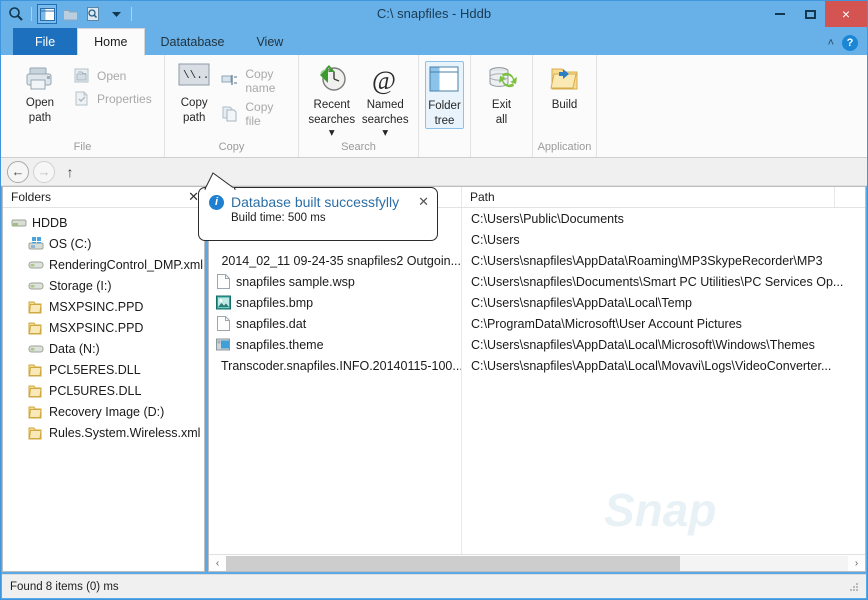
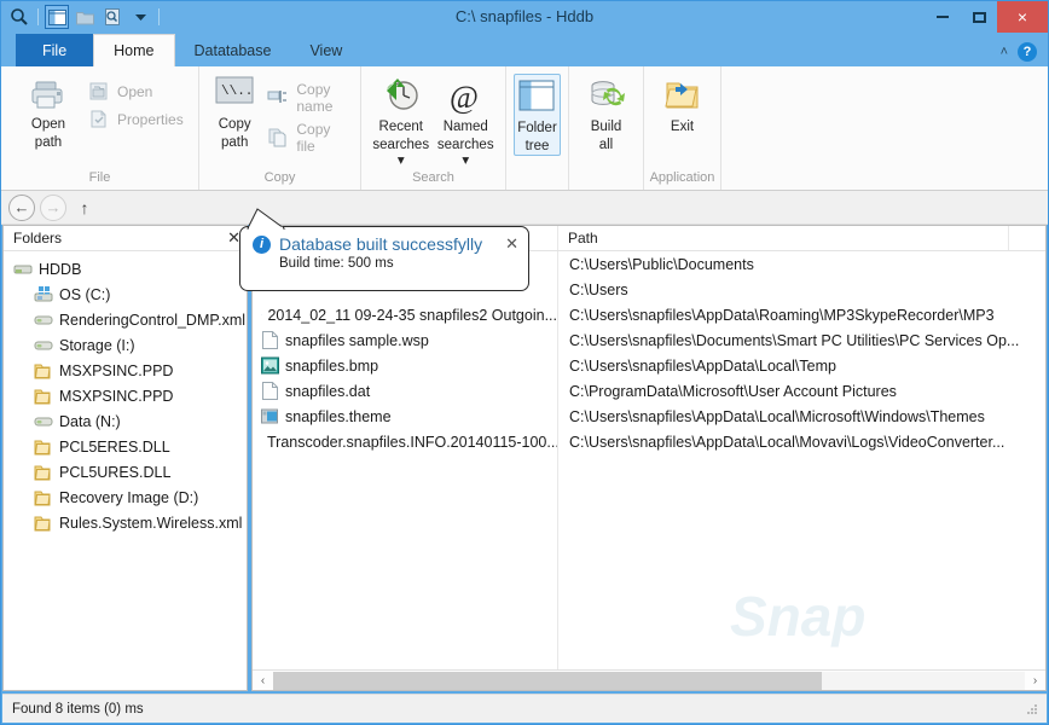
  C:\ snapfiles - Hddb
  ×
  File
  Home
  Datatabase
  View
  ˄
  ?
  Open
  path
  Open
  Properties
  File
  \\..
  Copy
  path
  Copy name
  Copy file
  Copy
  Recent
  searches ▾
  @
  Named
  searches ▾
  Search
  Folder
  tree
- Exit
+ Build
  all
- Build
+ Exit
  Application
  ←
  →
  ↑
  Folders
  ✕
  HDDB
  OS (C:)
  RenderingControl_DMP.xml
  Storage (I:)
  MSXPSINC.PPD
  MSXPSINC.PPD
  Data (N:)
  PCL5ERES.DLL
  PCL5URES.DLL
  Recovery Image (D:)
  Rules.System.Wireless.xml
  Path
  2014_02_11 09-24-35 snapfiles2 Outgoin...
  snapfiles sample.wsp
  snapfiles.bmp
  snapfiles.dat
  snapfiles.theme
  Transcoder.snapfiles.INFO.20140115-100..
  C:\Users\Public\Documents
  C:\Users
  C:\Users\snapfiles\AppData\Roaming\MP3SkypeRecorder\MP3
  C:\Users\snapfiles\Documents\Smart PC Utilities\PC Services Op...
  C:\Users\snapfiles\AppData\Local\Temp
  C:\ProgramData\Microsoft\User Account Pictures
  C:\Users\snapfiles\AppData\Local\Microsoft\Windows\Themes
  C:\Users\snapfiles\AppData\Local\Movavi\Logs\VideoConverter...
  ‹
  ›
  i
  Database built successfylly
  ✕
  Build time: 500 ms
  Found 8 items (0) ms
